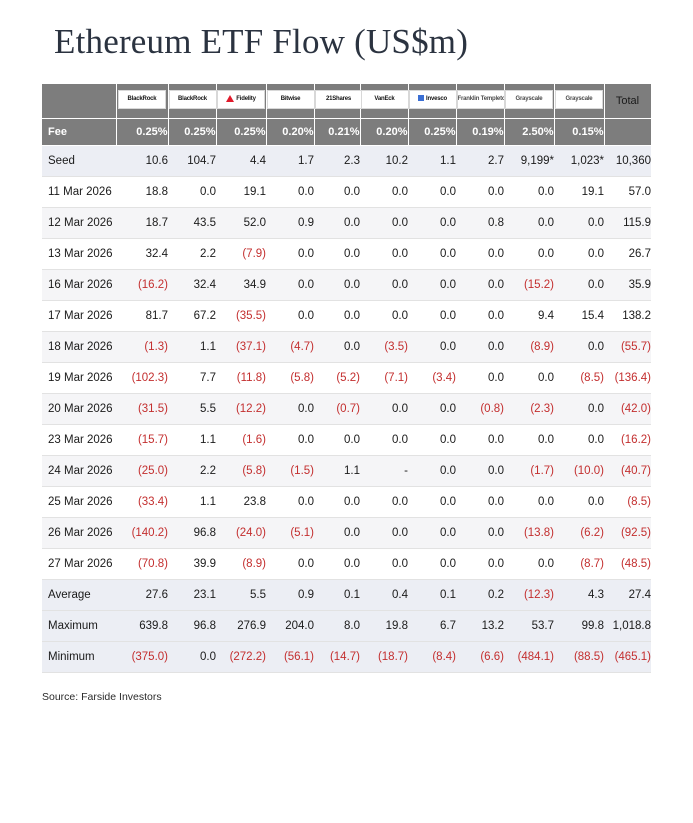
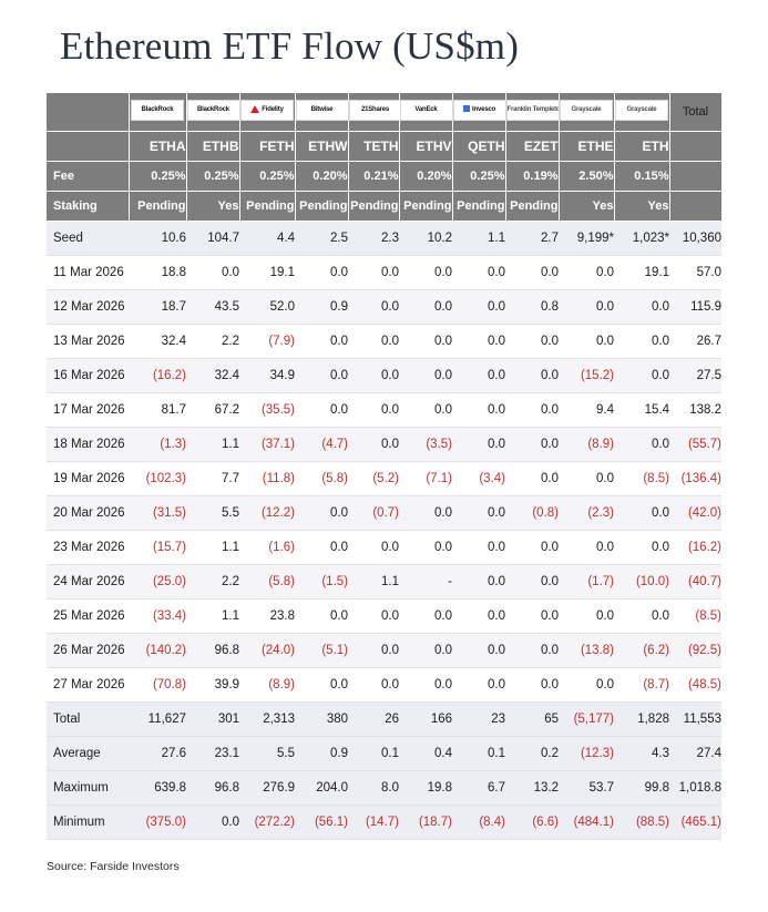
  Ethereum ETF Flow (US$m)
+ 	ETHA	ETHB	FETH	ETHW	TETH	ETHV	QETH	EZET	ETHE	ETH
  Fee	0.25%	0.25%	0.25%	0.20%	0.21%	0.20%	0.25%	0.19%	2.50%	0.15%
+ Staking	Pending	Yes	Pending	Pending	Pending	Pending	Pending	Pending	Yes	Yes
- Seed	10.6	104.7	4.4	1.7	2.3	10.2	1.1	2.7	9,199*	1,023*	10,360
+ Seed	10.6	104.7	4.4	2.5	2.3	10.2	1.1	2.7	9,199*	1,023*	10,360
  11 Mar 2026	18.8	0.0	19.1	0.0	0.0	0.0	0.0	0.0	0.0	19.1	57.0
  12 Mar 2026	18.7	43.5	52.0	0.9	0.0	0.0	0.0	0.8	0.0	0.0	115.9
  13 Mar 2026	32.4	2.2	(7.9)	0.0	0.0	0.0	0.0	0.0	0.0	0.0	26.7
- 16 Mar 2026	(16.2)	32.4	34.9	0.0	0.0	0.0	0.0	0.0	(15.2)	0.0	35.9
+ 16 Mar 2026	(16.2)	32.4	34.9	0.0	0.0	0.0	0.0	0.0	(15.2)	0.0	27.5
  17 Mar 2026	81.7	67.2	(35.5)	0.0	0.0	0.0	0.0	0.0	9.4	15.4	138.2
  18 Mar 2026	(1.3)	1.1	(37.1)	(4.7)	0.0	(3.5)	0.0	0.0	(8.9)	0.0	(55.7)
  19 Mar 2026	(102.3)	7.7	(11.8)	(5.8)	(5.2)	(7.1)	(3.4)	0.0	0.0	(8.5)	(136.4)
  20 Mar 2026	(31.5)	5.5	(12.2)	0.0	(0.7)	0.0	0.0	(0.8)	(2.3)	0.0	(42.0)
  23 Mar 2026	(15.7)	1.1	(1.6)	0.0	0.0	0.0	0.0	0.0	0.0	0.0	(16.2)
  24 Mar 2026	(25.0)	2.2	(5.8)	(1.5)	1.1	-	0.0	0.0	(1.7)	(10.0)	(40.7)
  25 Mar 2026	(33.4)	1.1	23.8	0.0	0.0	0.0	0.0	0.0	0.0	0.0	(8.5)
  26 Mar 2026	(140.2)	96.8	(24.0)	(5.1)	0.0	0.0	0.0	0.0	(13.8)	(6.2)	(92.5)
  27 Mar 2026	(70.8)	39.9	(8.9)	0.0	0.0	0.0	0.0	0.0	0.0	(8.7)	(48.5)
+ Total	11,627	301	2,313	380	26	166	23	65	(5,177)	1,828	11,553
  Average	27.6	23.1	5.5	0.9	0.1	0.4	0.1	0.2	(12.3)	4.3	27.4
  Maximum	639.8	96.8	276.9	204.0	8.0	19.8	6.7	13.2	53.7	99.8	1,018.8
  Minimum	(375.0)	0.0	(272.2)	(56.1)	(14.7)	(18.7)	(8.4)	(6.6)	(484.1)	(88.5)	(465.1)
  Source: Farside Investors
